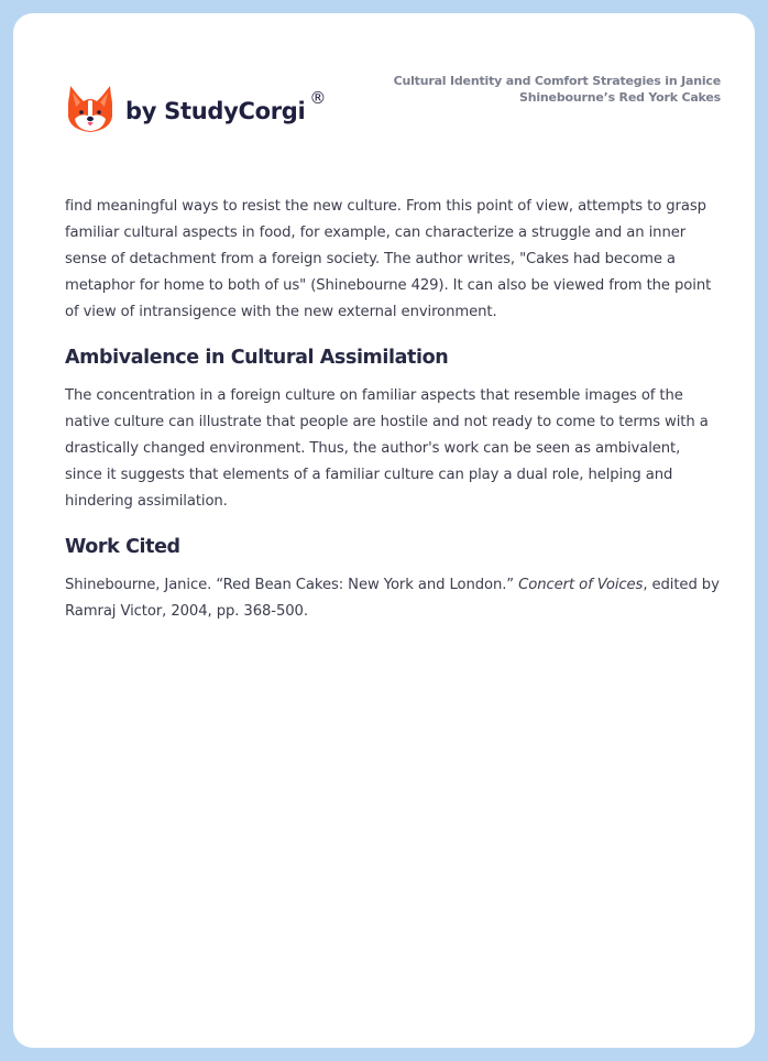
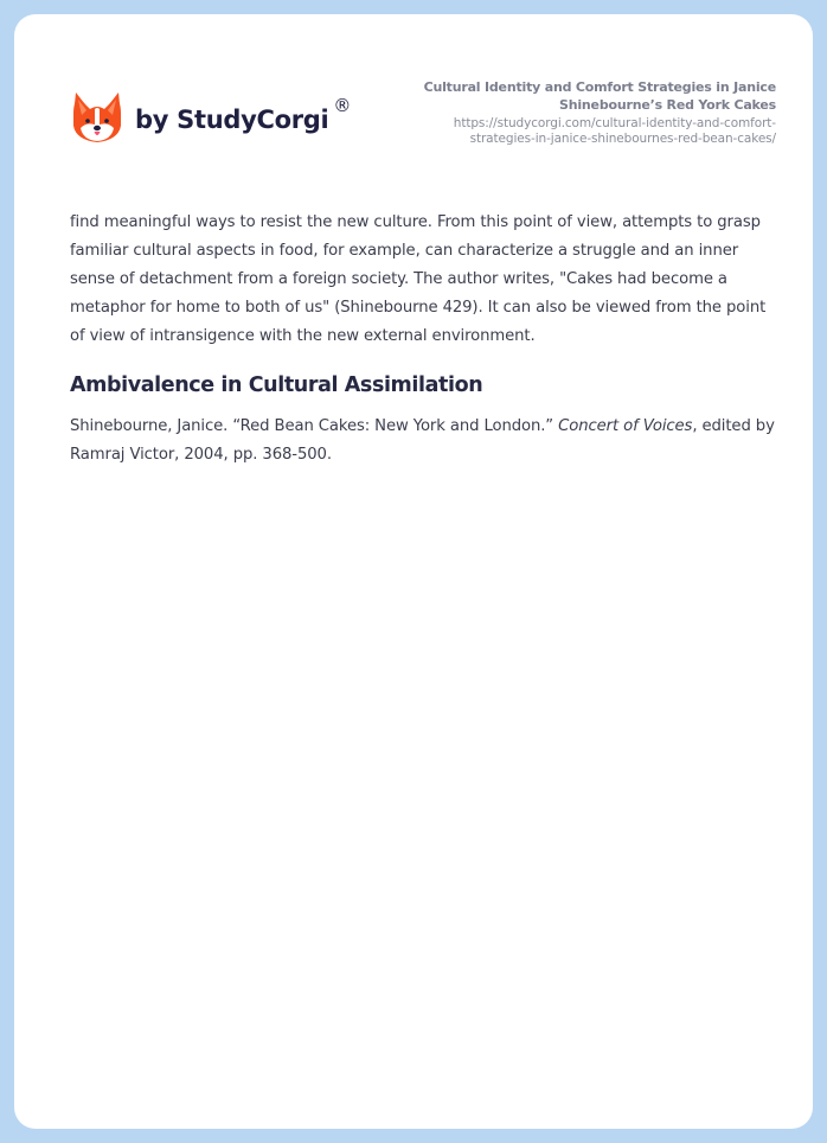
  by StudyCorgi
  ®
  Cultural Identity and Comfort Strategies in Janice Shinebourne’s Red York Cakes
+ https://studycorgi.com/cultural-identity-and-comfort-strategies-in-janice-shinebournes-red-bean-cakes/
  find meaningful ways to resist the new culture. From this point of view, attempts to grasp familiar cultural aspects in food, for example, can characterize a struggle and an inner sense of detachment from a foreign society. The author writes, "Cakes had become a metaphor for home to both of us" (Shinebourne 429). It can also be viewed from the point of view of intransigence with the new external environment.
  Ambivalence in Cultural Assimilation
- The concentration in a foreign culture on familiar aspects that resemble images of the native culture can illustrate that people are hostile and not ready to come to terms with a drastically changed environment. Thus, the author's work can be seen as ambivalent, since it suggests that elements of a familiar culture can play a dual role, helping and hindering assimilation.
- Work Cited
  Shinebourne, Janice. “Red Bean Cakes: New York and London.” Concert of Voices, edited by Ramraj Victor, 2004, pp. 368-500.
